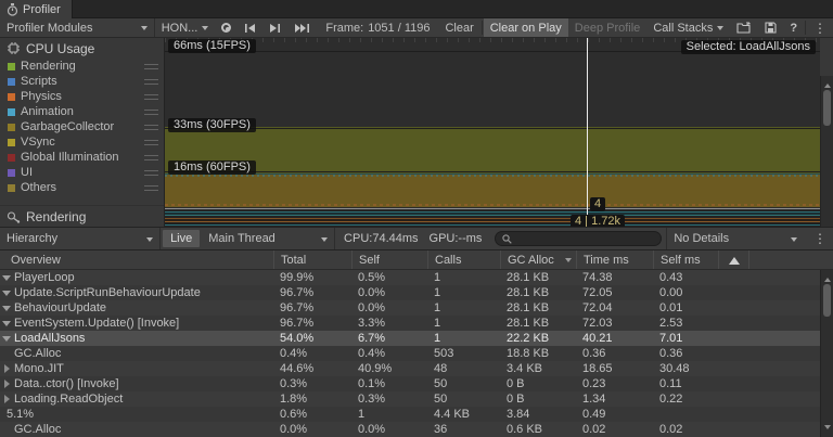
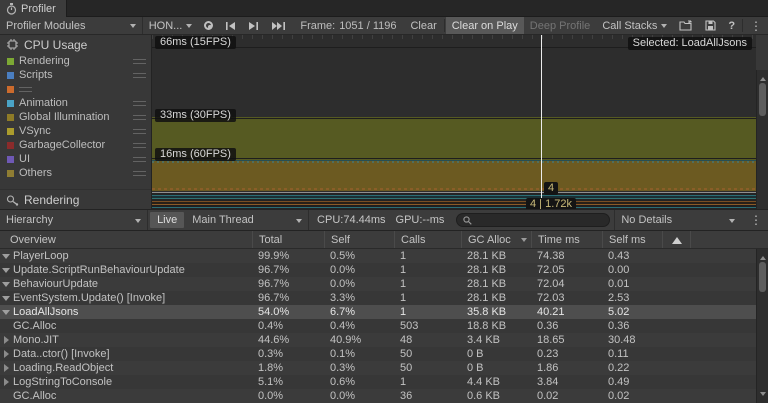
  Profiler
  Profiler Modules
  HON...
  Frame:
  1051 / 1196
  Clear
  Clear on Play
  Deep Profile
  Call Stacks
  ?
  ⋮
  CPU Usage
  Rendering
  Scripts
- Physics
  Animation
- GarbageCollector
+ Global Illumination
  VSync
- Global Illumination
+ GarbageCollector
  UI
  Others
  Rendering
  66ms (15FPS)
  33ms (30FPS)
  16ms (60FPS)
  4
  4 | 1.72k
  Selected: LoadAllJsons
  Hierarchy
  Live
  Main Thread
  CPU:74.44ms
  GPU:--ms
  No Details
  ⋮
  Overview
  Total
  Self
  Calls
  GC Alloc
  Time ms
  Self ms
  PlayerLoop
  99.9%
  0.5%
  1
  28.1 KB
  74.38
  0.43
  Update.ScriptRunBehaviourUpdate
  96.7%
  0.0%
  1
  28.1 KB
  72.05
  0.00
  BehaviourUpdate
  96.7%
  0.0%
  1
  28.1 KB
  72.04
  0.01
  EventSystem.Update() [Invoke]
  96.7%
  3.3%
  1
  28.1 KB
  72.03
  2.53
  LoadAllJsons
  54.0%
  6.7%
  1
- 22.2 KB
+ 35.8 KB
  40.21
- 7.01
+ 5.02
  GC.Alloc
  0.4%
  0.4%
  503
  18.8 KB
  0.36
  0.36
  Mono.JIT
  44.6%
  40.9%
  48
  3.4 KB
  18.65
  30.48
  Data..ctor() [Invoke]
  0.3%
  0.1%
  50
  0 B
  0.23
  0.11
  Loading.ReadObject
  1.8%
  0.3%
  50
  0 B
- 1.34
+ 1.86
  0.22
+ LogStringToConsole
  5.1%
  0.6%
  1
  4.4 KB
  3.84
  0.49
  GC.Alloc
  0.0%
  0.0%
  36
  0.6 KB
  0.02
  0.02
